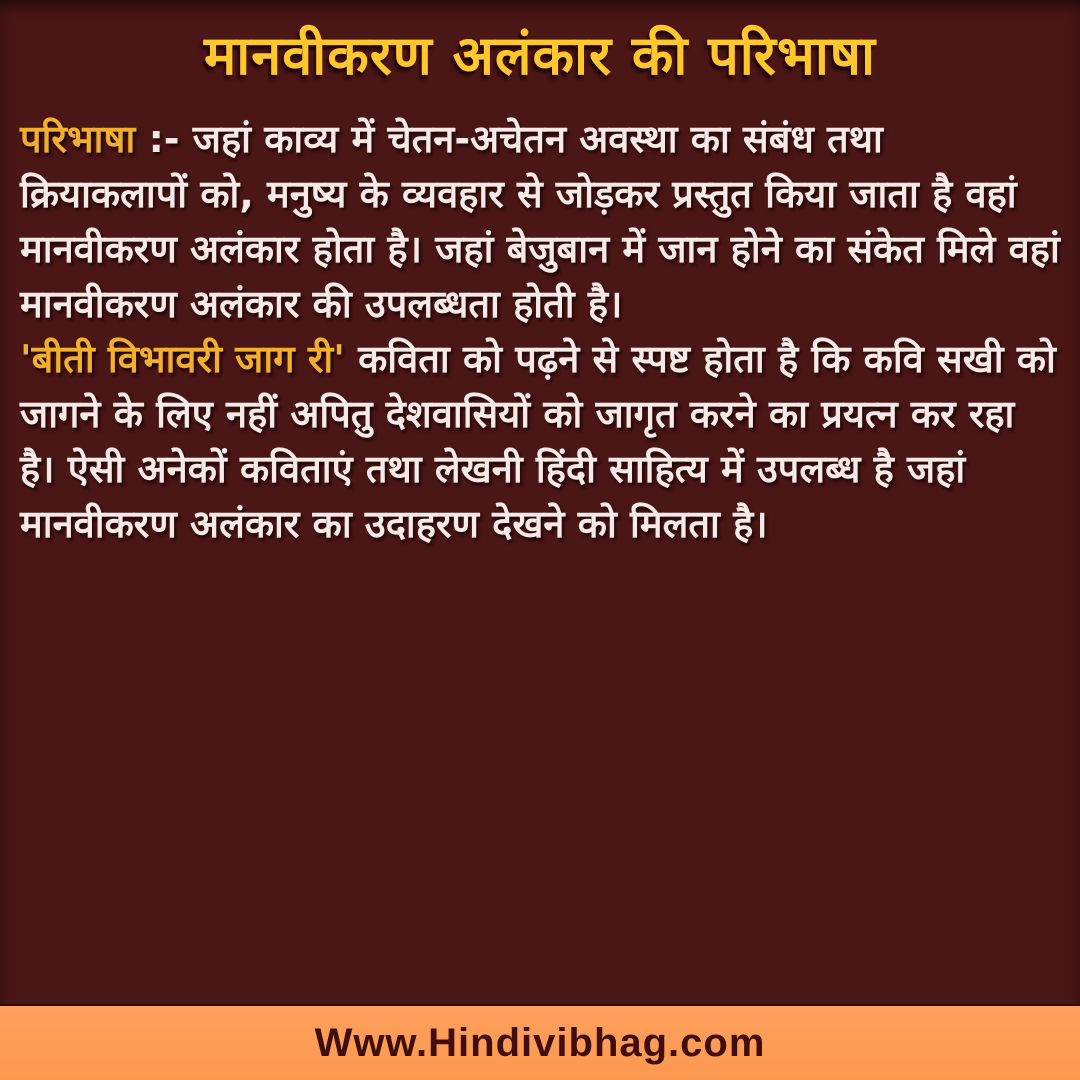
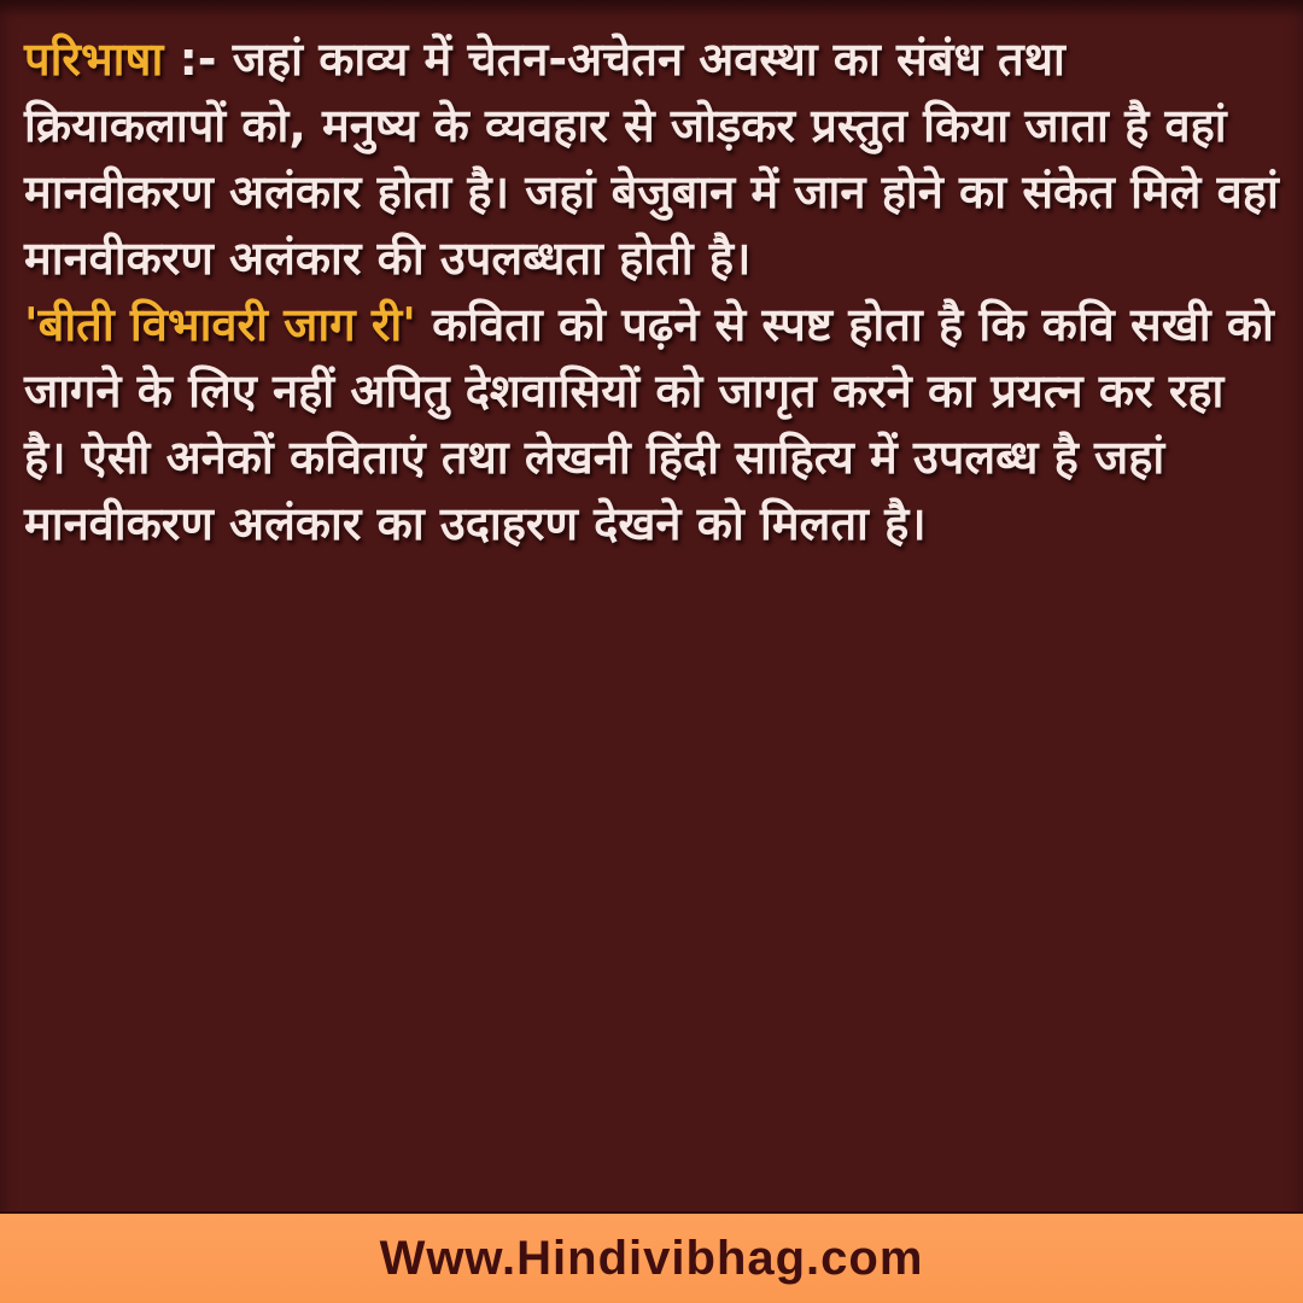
- मानवीकरण अलंकार की परिभाषा
  परिभाषा :- जहां काव्य में चेतन-अचेतन अवस्था का संबंध तथा क्रियाकलापों को, मनुष्य के व्यवहार से जोड़कर प्रस्तुत किया जाता है वहां मानवीकरण अलंकार होता है। जहां बेजुबान में जान होने का संकेत मिले वहां मानवीकरण अलंकार की उपलब्धता होती है।
  'बीती विभावरी जाग री' कविता को पढ़ने से स्पष्ट होता है कि कवि सखी को जागने के लिए नहीं अपितु देशवासियों को जागृत करने का प्रयत्न कर रहा है। ऐसी अनेकों कविताएं तथा लेखनी हिंदी साहित्य में उपलब्ध है जहां मानवीकरण अलंकार का उदाहरण देखने को मिलता है।
  Www.Hindivibhag.com
